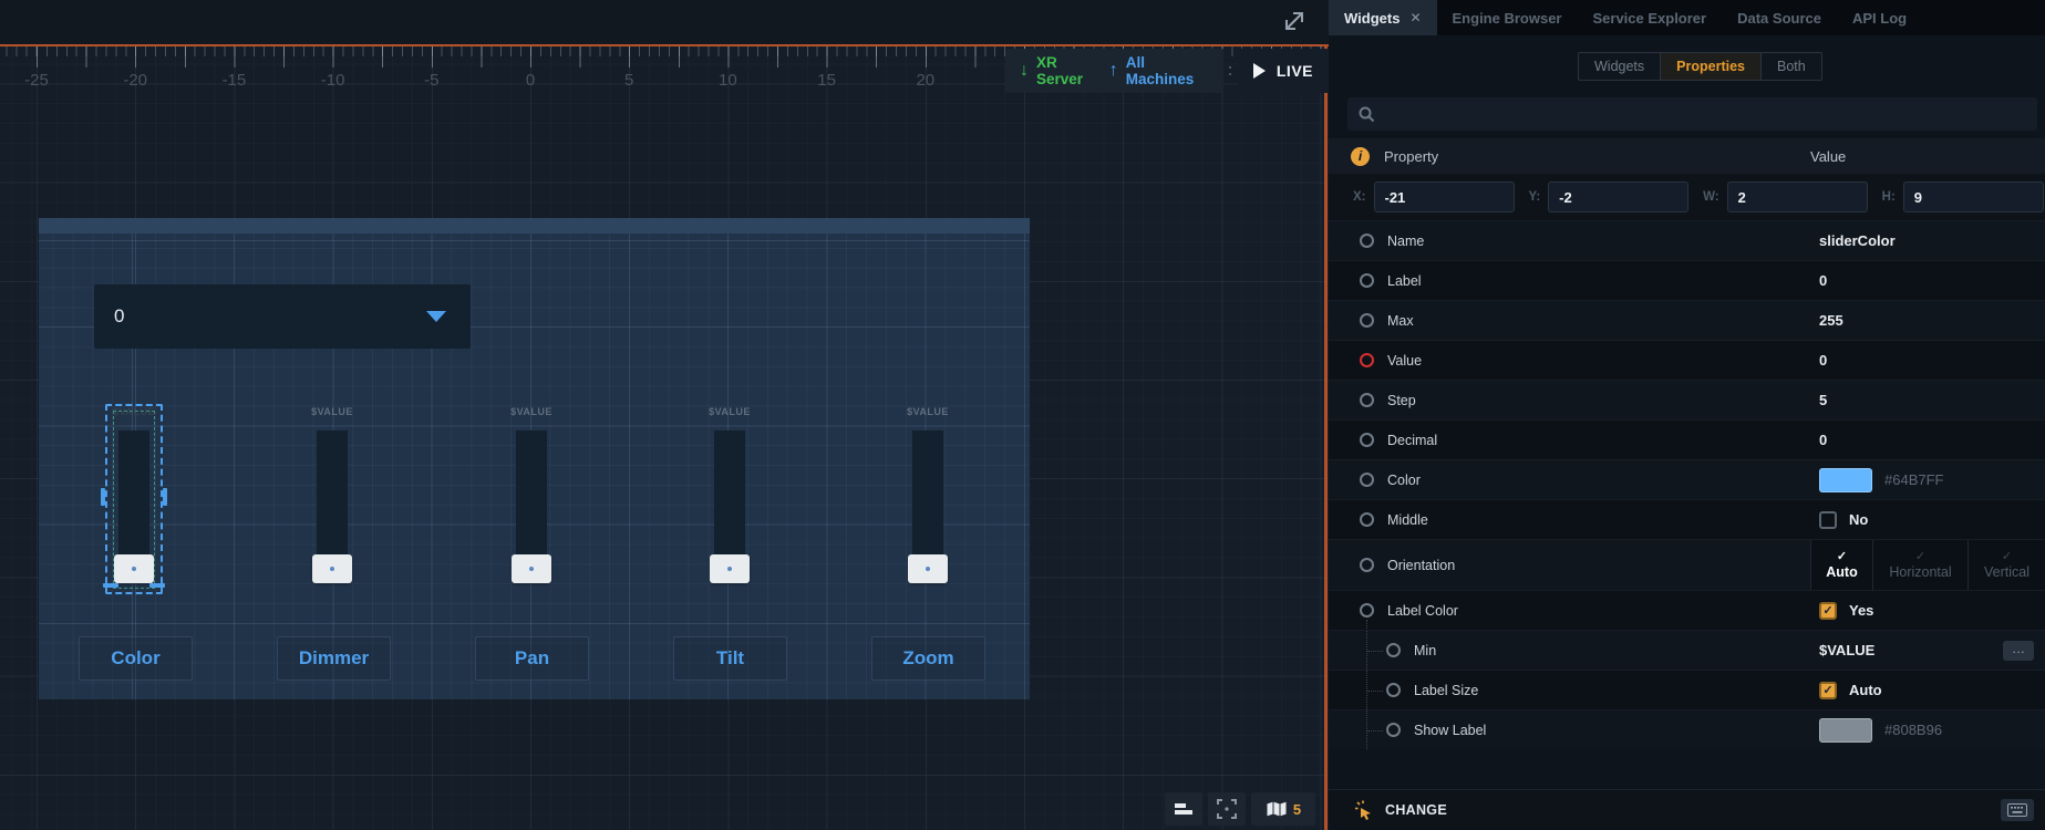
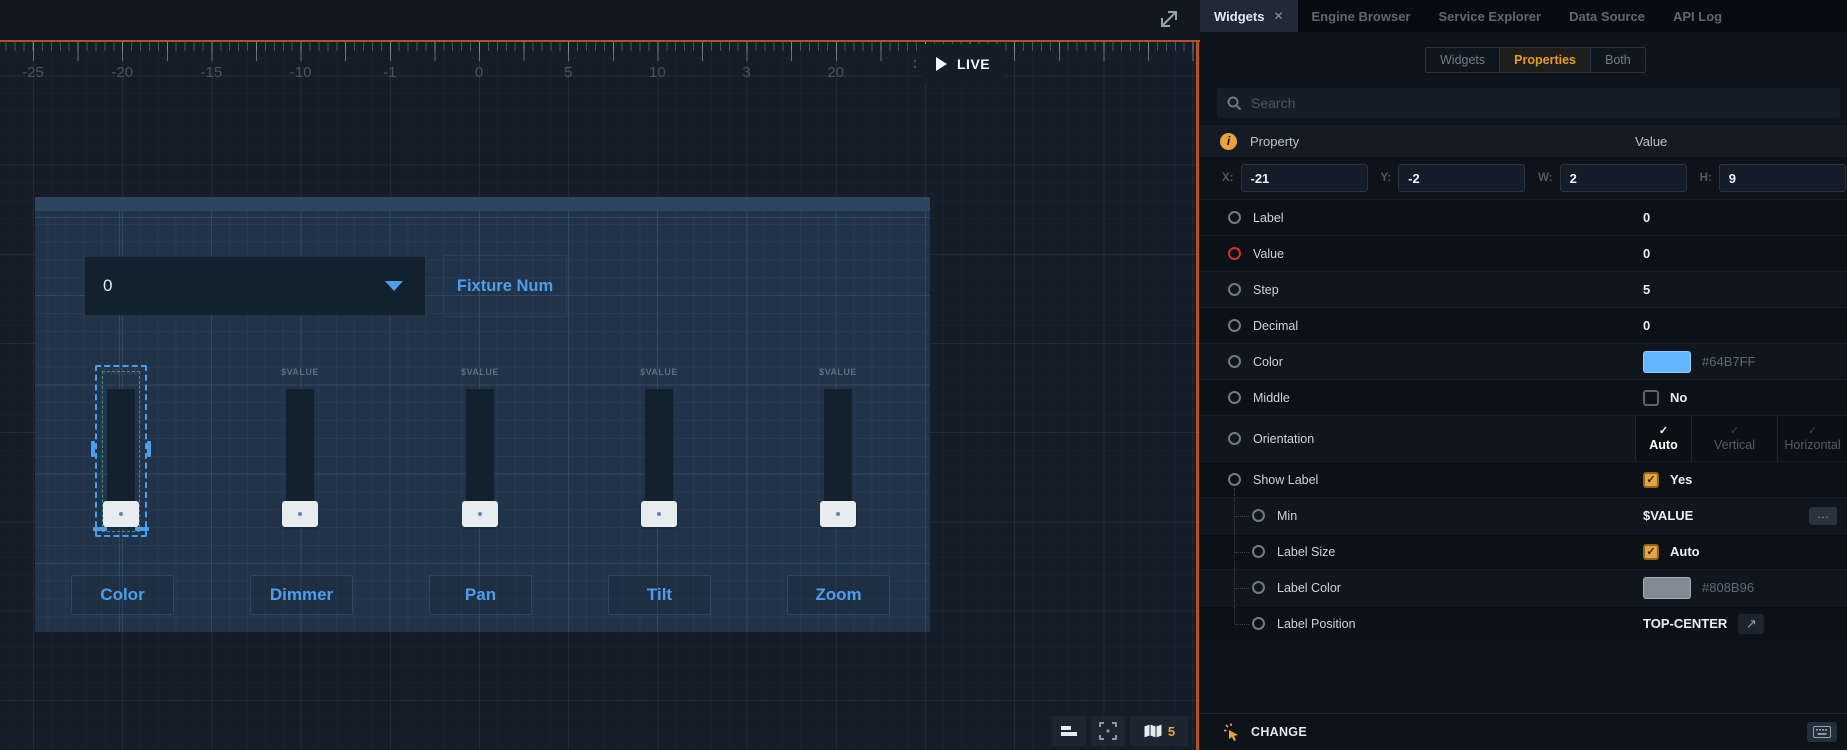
  -25
  -20
  -15
  -10
- -5
+ -1
  0
  5
  10
- 15
+ 3
  20
- ↓
- XR Server
- ↑
- All Machines
  LIVE
  0
+ Fixture Num
  $VALUE
  $VALUE
  $VALUE
  $VALUE
  $VALUE
  Color
  Dimmer
  Pan
  Tilt
  Zoom
  5
  Widgets
  ✕
  Engine Browser
  Service Explorer
  Data Source
  API Log
  Widgets
  Properties
  Both
+ Search
  i
  Property
  Value
  X:
  -21
  Y:
  -2
  W:
  2
  H:
  9
- Name
- sliderColor
  Label
  0
- Max
- 255
  Value
  0
  Step
  5
  Decimal
  0
  Color
  #64B7FF
  Middle
  No
  Orientation
  ✓
  Auto
  ✓
- Horizontal
+ Vertical
  ✓
- Vertical
+ Horizontal
- Label Color
+ Show Label
  ✓
  Yes
  Min
  $VALUE
  …
  Label Size
  ✓
  Auto
- Show Label
+ Label Color
  #808B96
+ Label Position
+ TOP-CENTER
+ ↗
  CHANGE
